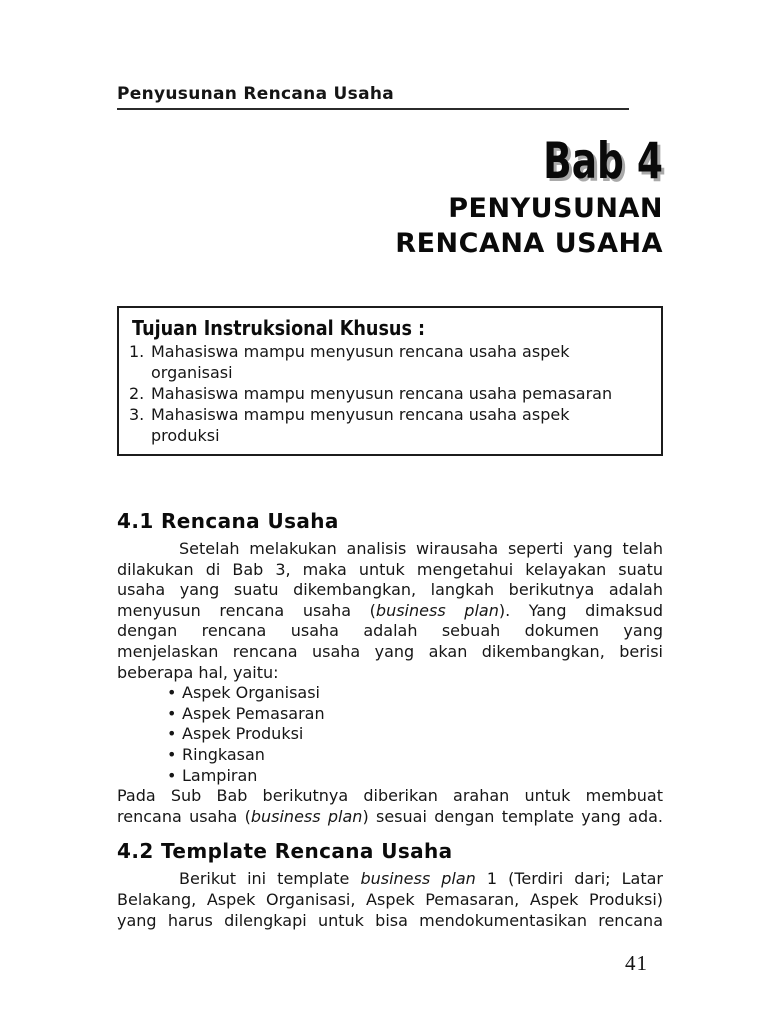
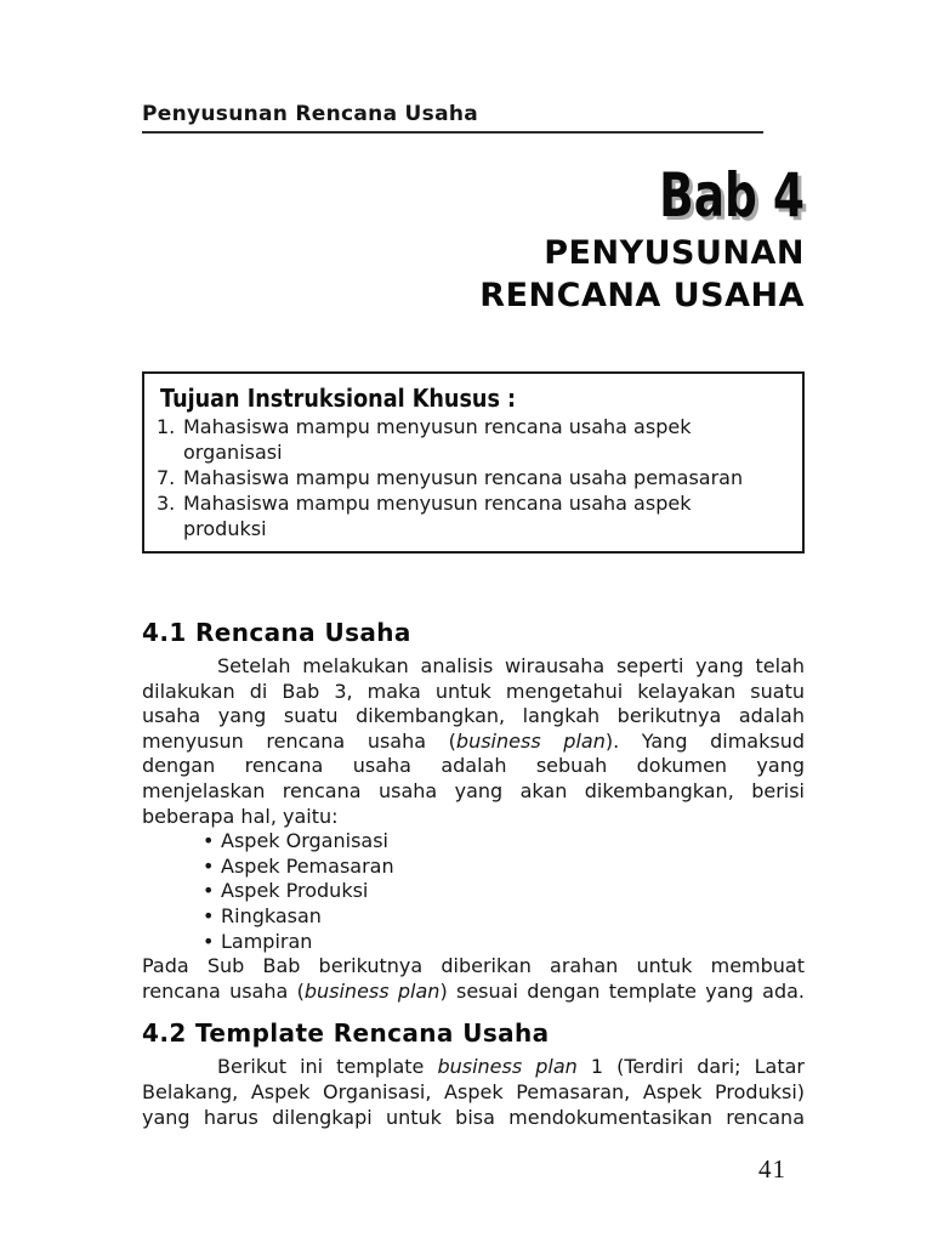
  Penyusunan Rencana Usaha
  Bab 4
  PENYUSUNAN
  RENCANA USAHA
  Tujuan Instruksional Khusus :
  1.
  Mahasiswa mampu menyusun rencana usaha aspek
  organisasi
- 2.
+ 7.
  Mahasiswa mampu menyusun rencana usaha pemasaran
  3.
  Mahasiswa mampu menyusun rencana usaha aspek
  produksi
  4.1 Rencana Usaha
  Setelah melakukan analisis wirausaha seperti yang telah
  dilakukan di Bab 3, maka untuk mengetahui kelayakan suatu
  usaha yang suatu dikembangkan, langkah berikutnya adalah
  menyusun rencana usaha (business plan). Yang dimaksud
  dengan rencana usaha adalah sebuah dokumen yang
  menjelaskan rencana usaha yang akan dikembangkan, berisi
  beberapa hal, yaitu:
  •
  Aspek Organisasi
  •
  Aspek Pemasaran
  •
  Aspek Produksi
  •
  Ringkasan
  •
  Lampiran
  Pada Sub Bab berikutnya diberikan arahan untuk membuat
  rencana usaha (business plan) sesuai dengan template yang ada.
  4.2 Template Rencana Usaha
  Berikut ini template business plan 1 (Terdiri dari; Latar
  Belakang, Aspek Organisasi, Aspek Pemasaran, Aspek Produksi)
  yang harus dilengkapi untuk bisa mendokumentasikan rencana
  41
